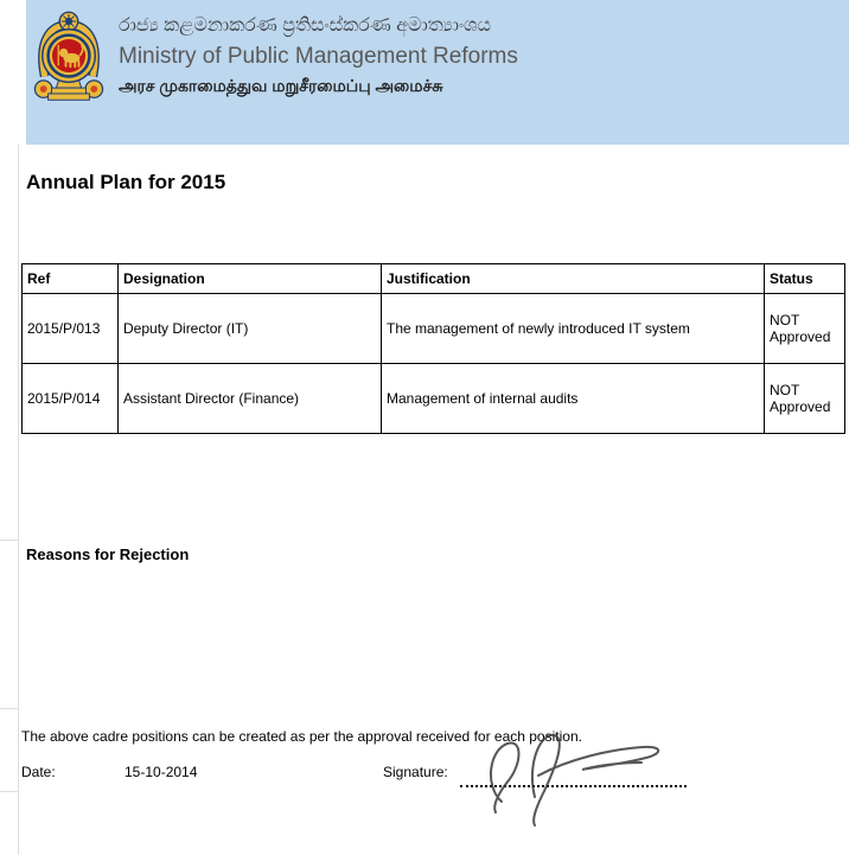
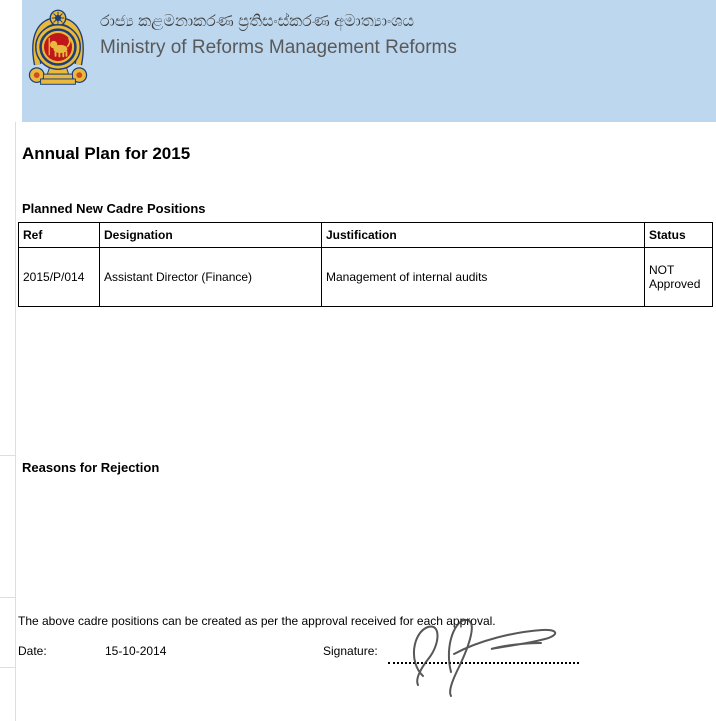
  රාජ්‍ය කළමනාකරණ ප්‍රතිසංස්කරණ අමාත්‍යාංශය
- Ministry of Public Management Reforms
+ Ministry of Reforms Management Reforms
- அரச முகாமைத்துவ மறுசீரமைப்பு அமைச்சு
  Annual Plan for 2015
+ Planned New Cadre Positions
  Ref	Designation	Justification	Status
- 2015/P/013	Deputy Director (IT)	The management of newly introduced IT system	NOT Approved
  2015/P/014	Assistant Director (Finance)	Management of internal audits	NOT Approved
  Reasons for Rejection
- The above cadre positions can be created as per the approval received for each position.
+ The above cadre positions can be created as per the approval received for each approval.
  Date:
  15-10-2014
  Signature:
